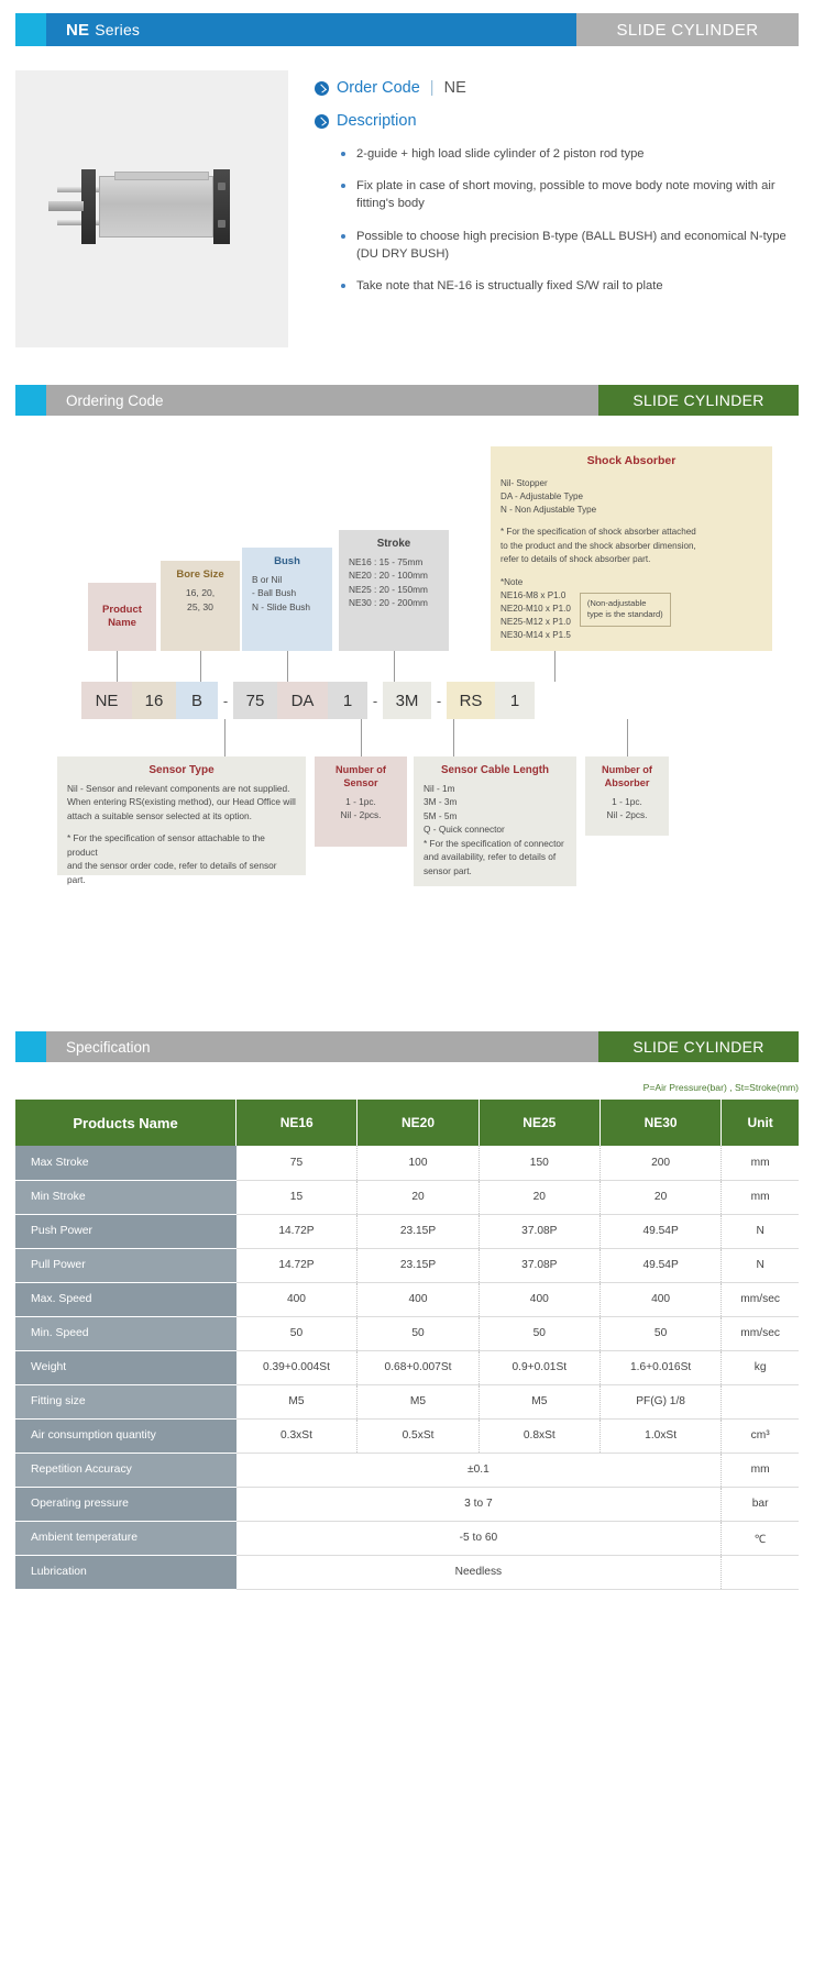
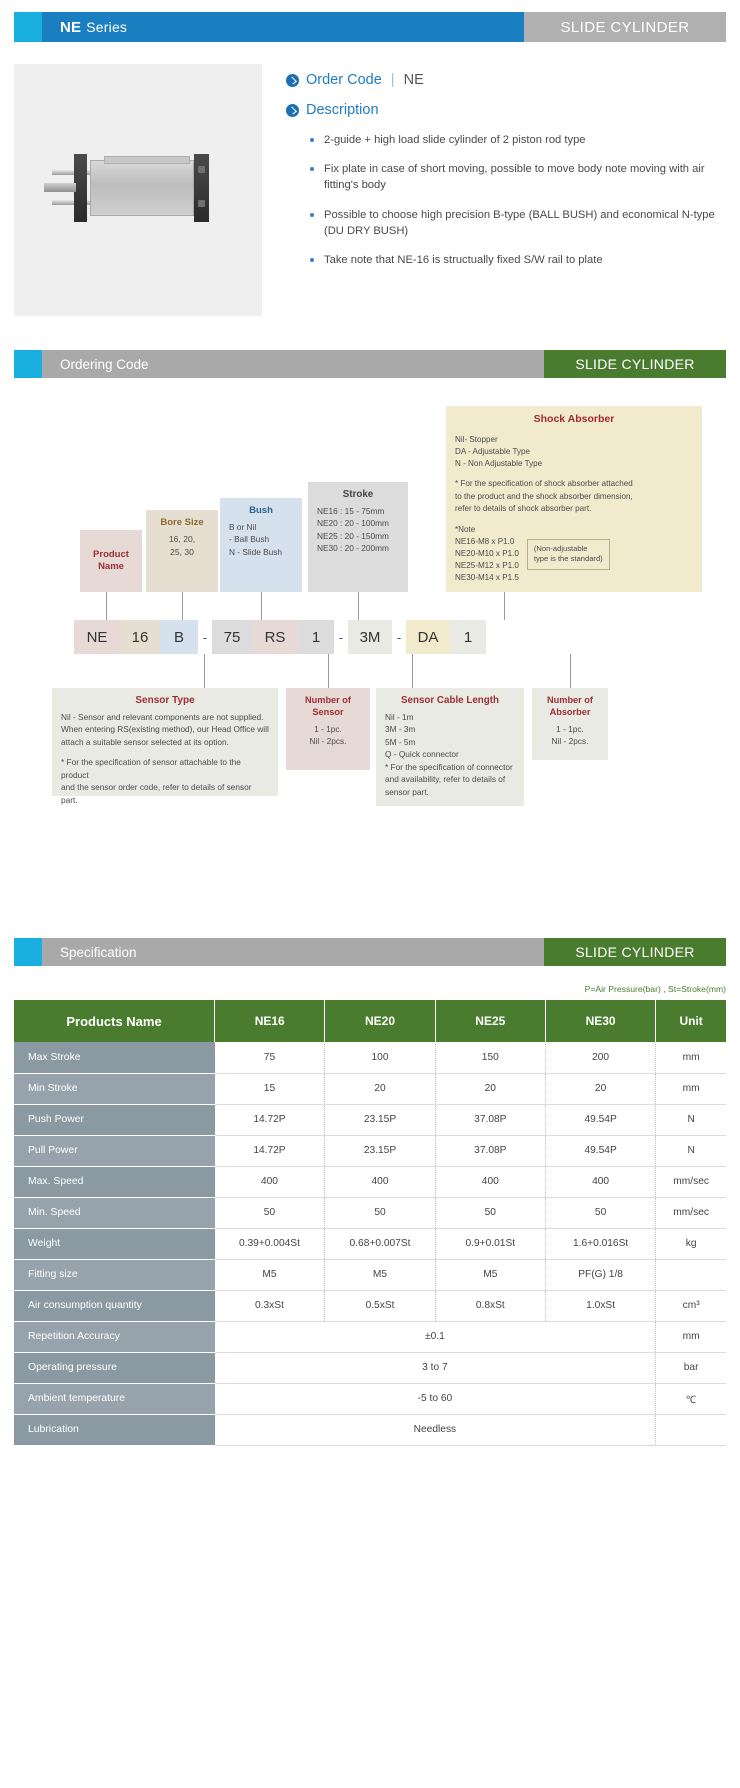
  NE
  Series
  SLIDE CYLINDER
  Order Code | NE
  Description
  2-guide + high load slide cylinder of 2 piston rod type
  Fix plate in case of short moving, possible to move body note moving with air fitting's body
  Possible to choose high precision B-type (BALL BUSH) and economical N-type (DU DRY BUSH)
  Take note that NE-16 is structually fixed S/W rail to plate
  Ordering Code
  SLIDE CYLINDER
  Product
  Name
  Bore Size
  16, 20,
  25, 30
  Bush
  B or Nil
  - Ball Bush
  N - Slide Bush
  Stroke
  NE16 : 15 - 75mm
  NE20 : 20 - 100mm
  NE25 : 20 - 150mm
  NE30 : 20 - 200mm
  Shock Absorber
  Nil- Stopper
  DA - Adjustable Type
  N - Non Adjustable Type
  * For the specification of shock absorber attached
  to the product and the shock absorber dimension,
  refer to details of shock absorber part.
  *Note
  NE16-M8 x P1.0
  NE20-M10 x P1.0
  NE25-M12 x P1.0
  NE30-M14 x P1.5
  (Non-adjustable
  type is the standard)
  NE
  16
  B
  -
  75
- DA
+ RS
  1
  -
  3M
  -
- RS
+ DA
  1
  Sensor Type
  Nil - Sensor and relevant components are not supplied.
  When entering RS(existing method), our Head Office will
  attach a suitable sensor selected at its option.
  * For the specification of sensor attachable to the product
  and the sensor order code, refer to details of sensor part.
  Number of
  Sensor
  1 - 1pc.
  Nil - 2pcs.
  Sensor Cable Length
  Nil - 1m
  3M - 3m
  5M - 5m
  Q - Quick connector
  * For the specification of connector
  and availability, refer to details of
  sensor part.
  Number of
  Absorber
  1 - 1pc.
  Nil - 2pcs.
  Specification
  SLIDE CYLINDER
  P=Air Pressure(bar) , St=Stroke(mm)
  Products Name	NE16	NE20	NE25	NE30	Unit
  Max Stroke	75	100	150	200	mm
  Min Stroke	15	20	20	20	mm
  Push Power	14.72P	23.15P	37.08P	49.54P	N
  Pull Power	14.72P	23.15P	37.08P	49.54P	N
  Max. Speed	400	400	400	400	mm/sec
  Min. Speed	50	50	50	50	mm/sec
  Weight	0.39+0.004St	0.68+0.007St	0.9+0.01St	1.6+0.016St	kg
  Fitting size	M5	M5	M5	PF(G) 1/8
  Air consumption quantity	0.3xSt	0.5xSt	0.8xSt	1.0xSt	cm³
  Repetition Accuracy	±0.1	mm
  Operating pressure	3 to 7	bar
  Ambient temperature	-5 to 60	℃
  Lubrication	Needless
